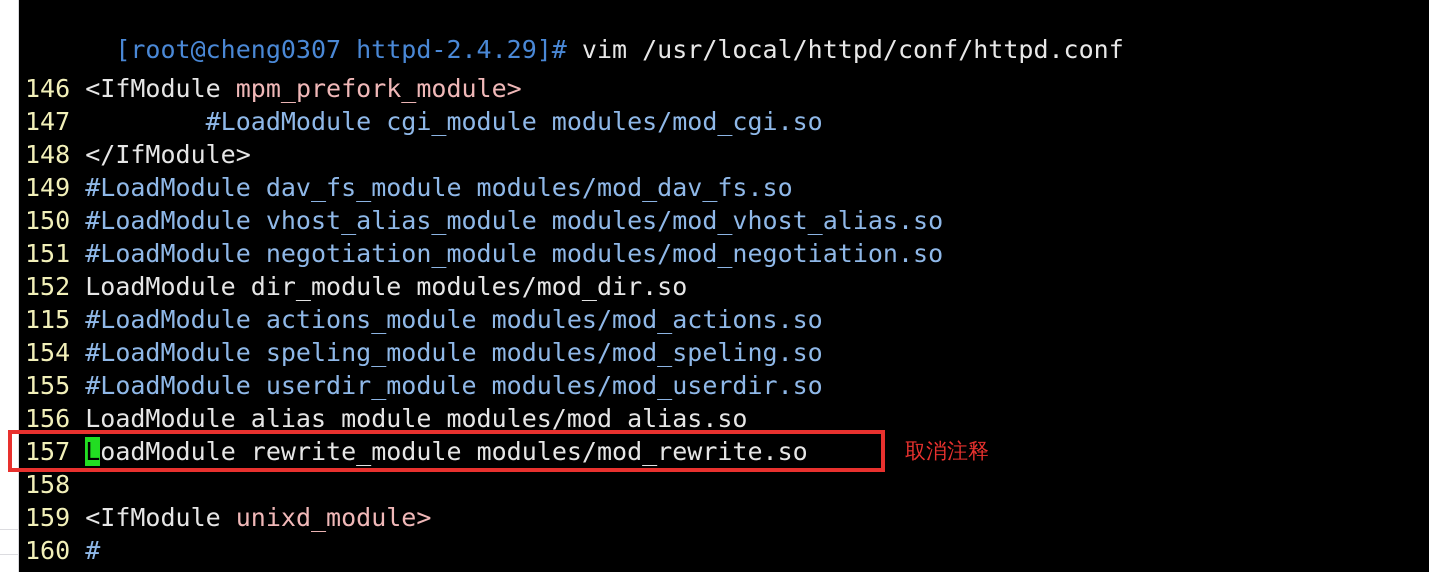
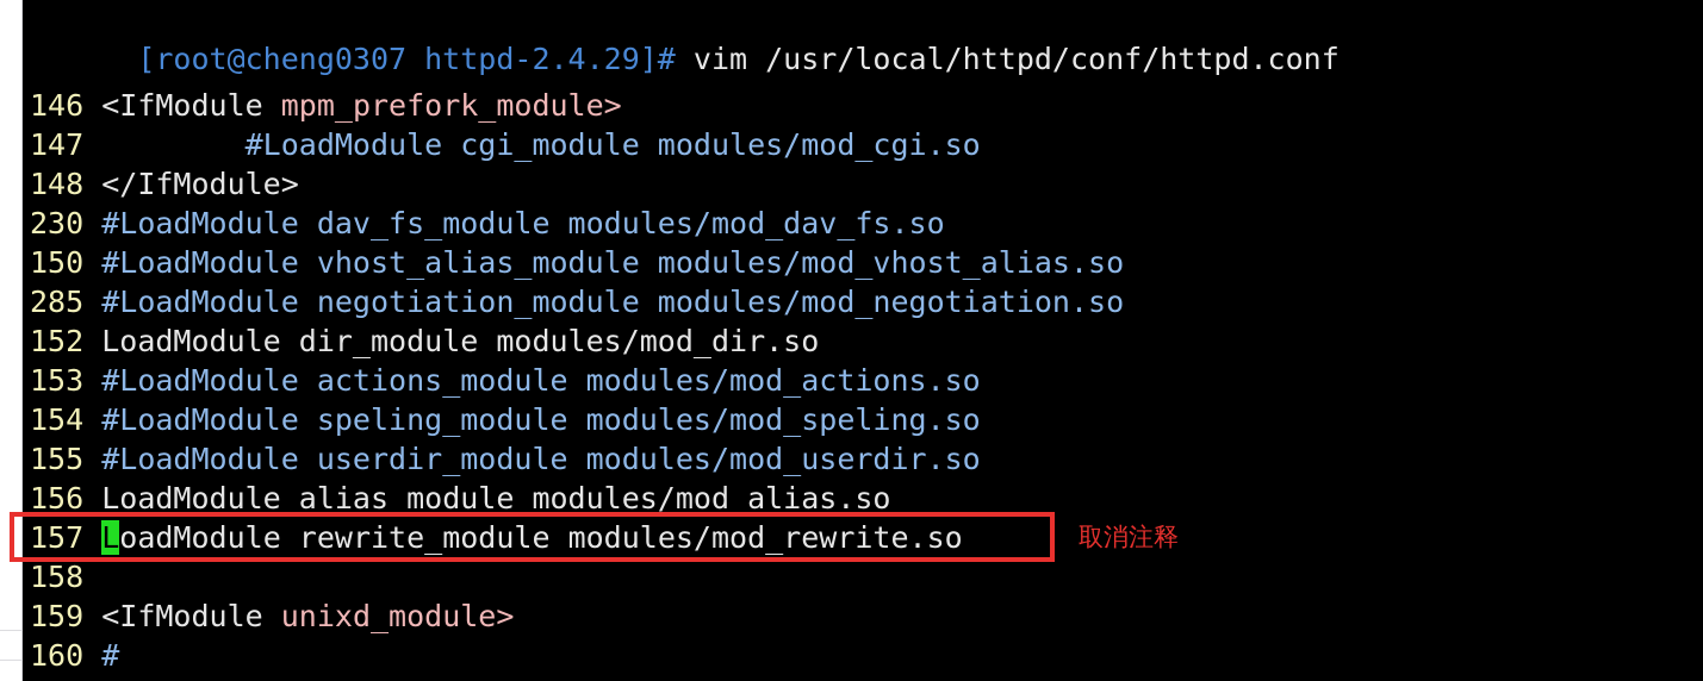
  [root@cheng0307 httpd-2.4.29]# vim /usr/local/httpd/conf/httpd.conf
  146 <IfModule mpm_prefork_module>
  147 #LoadModule cgi_module modules/mod_cgi.so
  148 </IfModule>
- 149 #LoadModule dav_fs_module modules/mod_dav_fs.so
+ 230 #LoadModule dav_fs_module modules/mod_dav_fs.so
  150 #LoadModule vhost_alias_module modules/mod_vhost_alias.so
- 151 #LoadModule negotiation_module modules/mod_negotiation.so
+ 285 #LoadModule negotiation_module modules/mod_negotiation.so
  152 LoadModule dir_module modules/mod_dir.so
- 115 #LoadModule actions_module modules/mod_actions.so
+ 153 #LoadModule actions_module modules/mod_actions.so
  154 #LoadModule speling_module modules/mod_speling.so
  155 #LoadModule userdir_module modules/mod_userdir.so
  156 LoadModule alias_module modules/mod_alias.so
  157 LoadModule rewrite_module modules/mod_rewrite.so
  158
  159 <IfModule unixd_module>
  160 #
  取消注释
